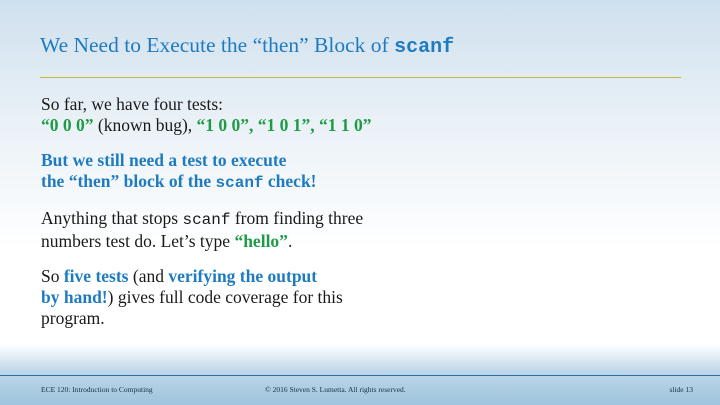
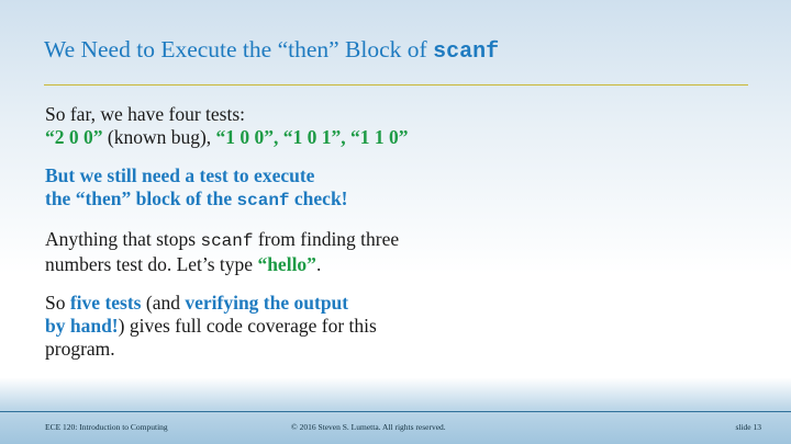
  We Need to Execute the “then” Block of scanf
  So far, we have four tests:
- “0 0 0” (known bug), “1 0 0”, “1 0 1”, “1 1 0”
+ “2 0 0” (known bug), “1 0 0”, “1 0 1”, “1 1 0”
  But we still need a test to execute
  the “then” block of the scanf check!
  Anything that stops scanf from finding three
  numbers test do. Let’s type “hello”.
  So five tests (and verifying the output
  by hand!) gives full code coverage for this
  program.
  ECE 120: Introduction to Computing
  © 2016 Steven S. Lumetta. All rights reserved.
  slide 13
